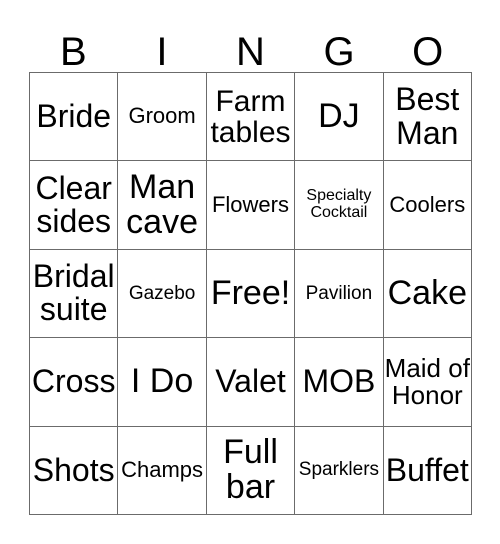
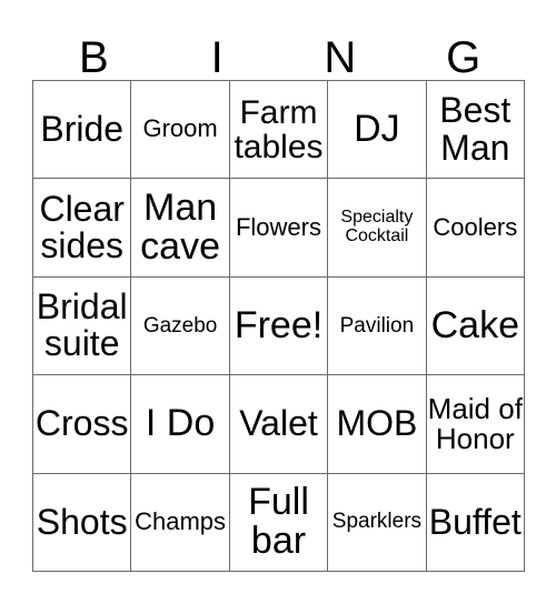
  B
  I
  N
  G
- O
  Bride
  Groom
  Farm
  tables
  DJ
  Best
  Man
  Clear
  sides
  Man
  cave
  Flowers
  Specialty
  Cocktail
  Coolers
  Bridal
  suite
  Gazebo
  Free!
  Pavilion
  Cake
  Cross
  I Do
  Valet
  MOB
  Maid of
  Honor
  Shots
  Champs
  Full
  bar
  Sparklers
  Buffet
